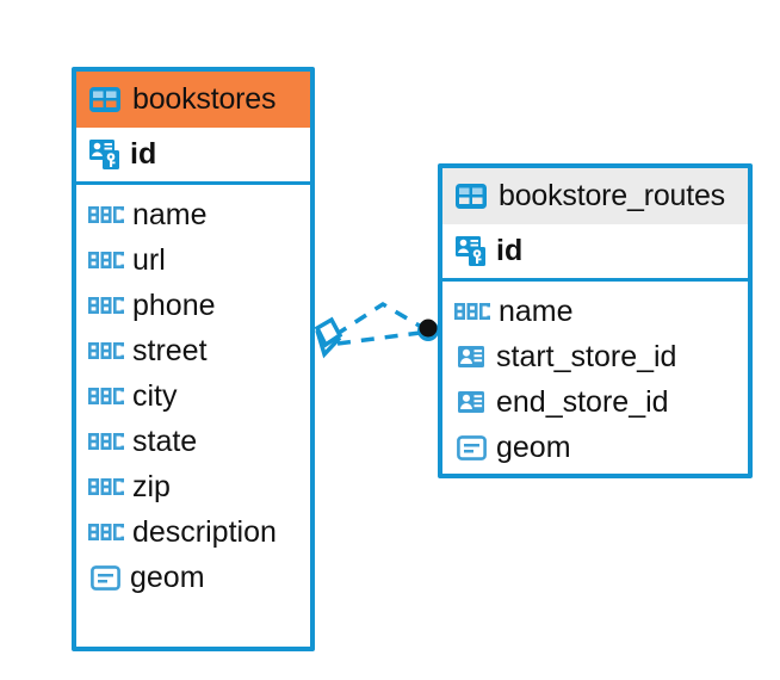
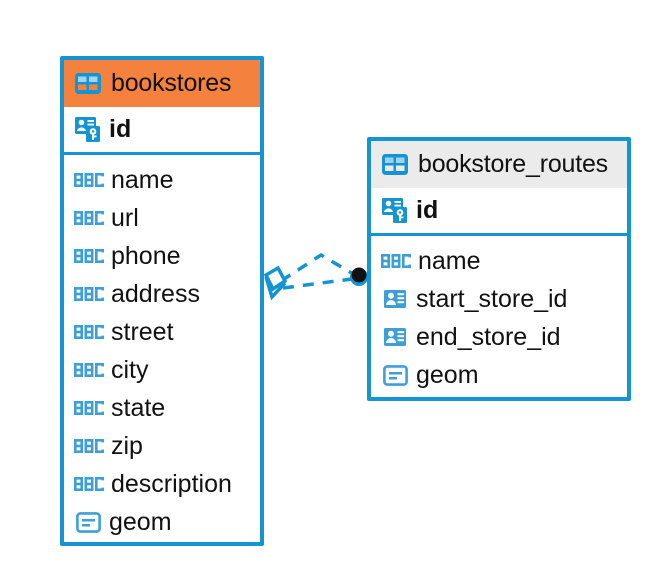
  bookstores
  id
  name
  url
  phone
+ address
  street
  city
  state
  zip
  description
  geom
  bookstore_routes
  id
  name
  start_store_id
  end_store_id
  geom
